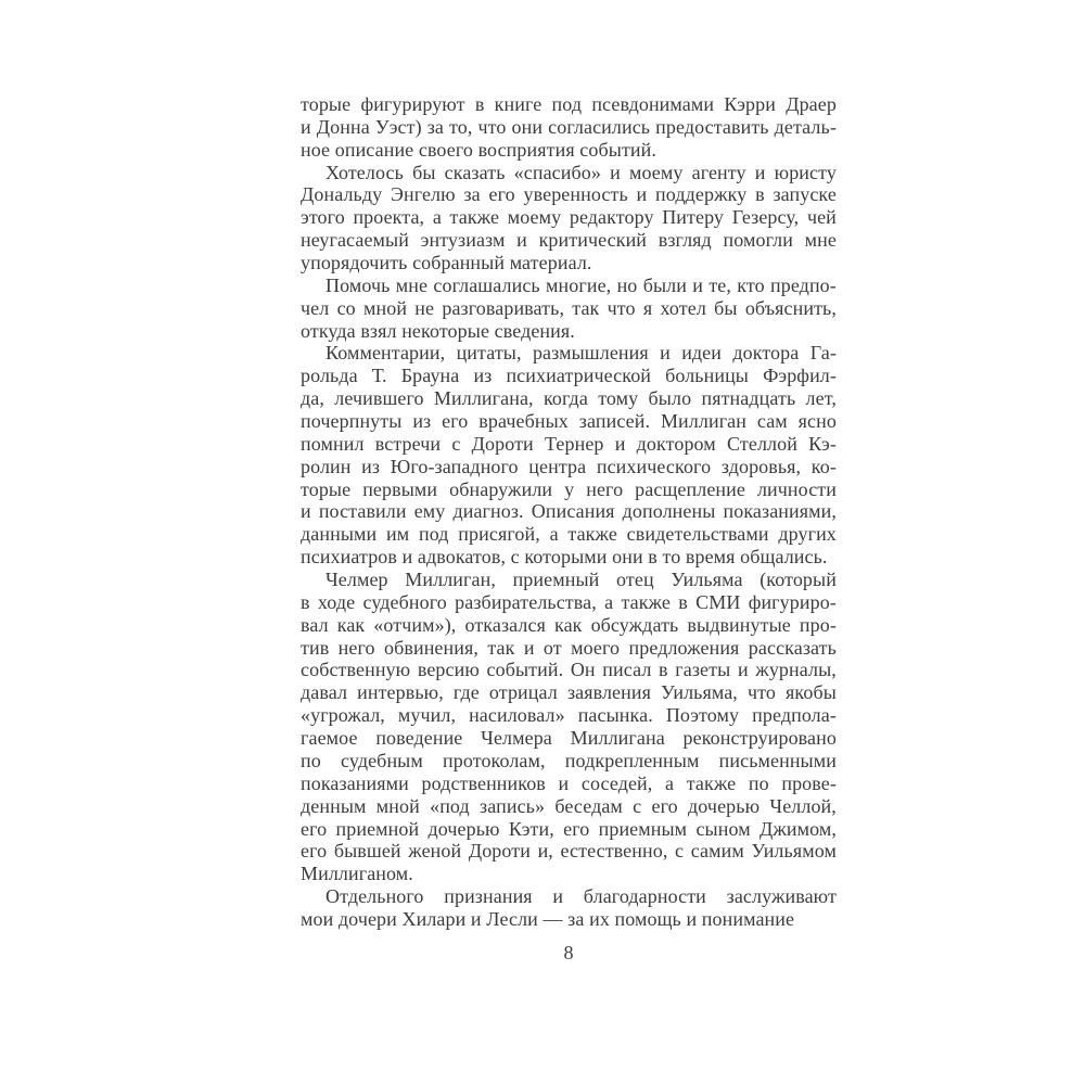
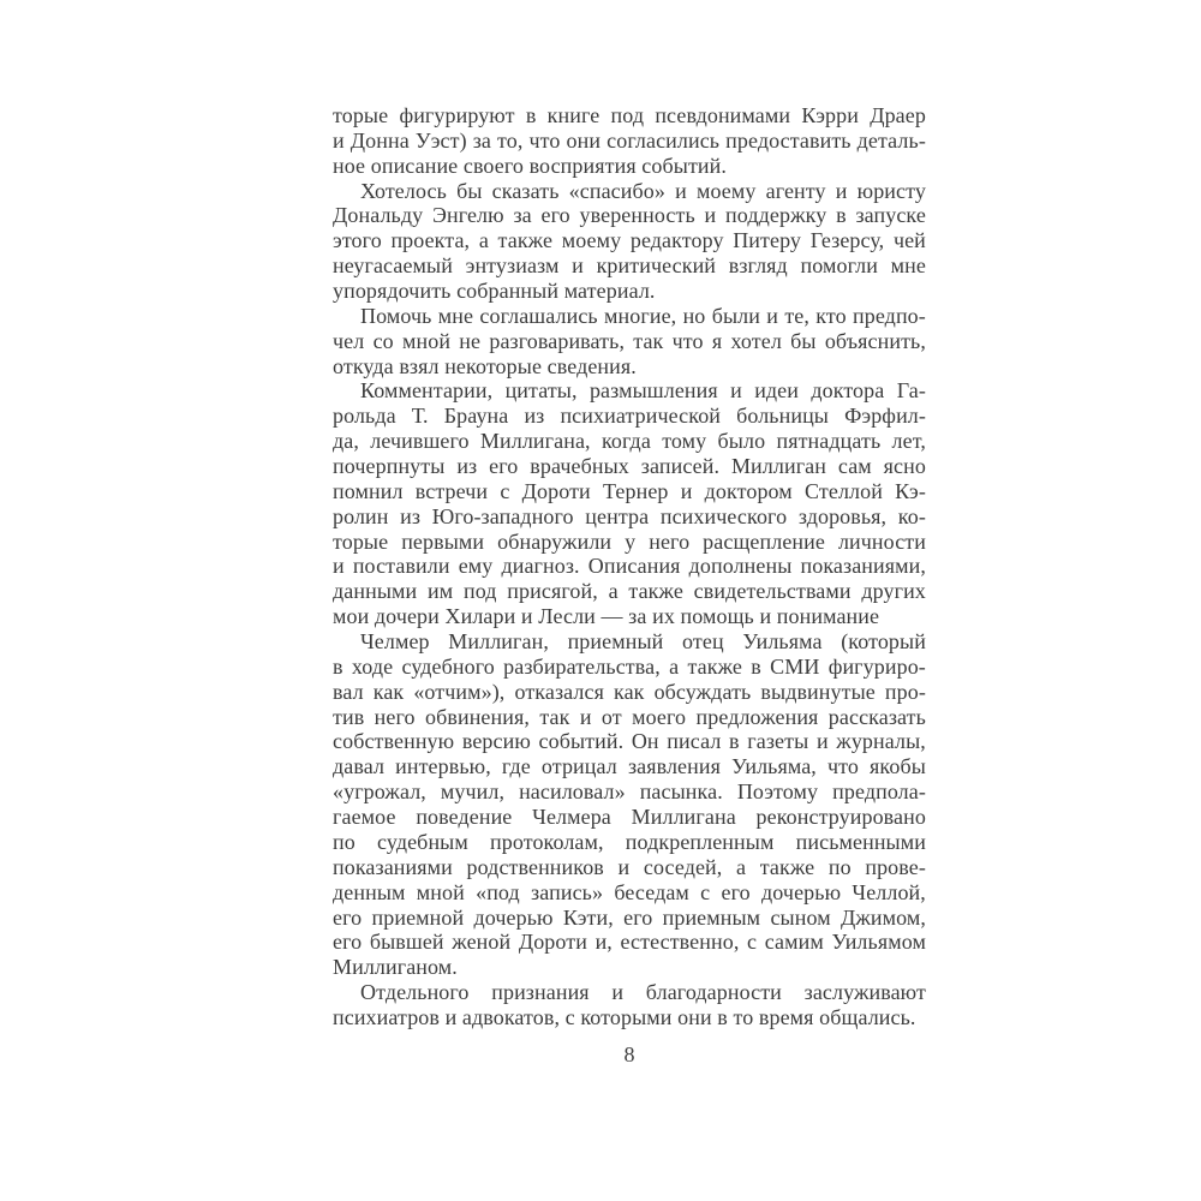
  торые
  фигурируют
  в
  книге
  под
  псевдонимами
  Кэрри
  Драер
  и
  Донна
  Уэст)
  за
  то,
  что
  они
  согласились
  предоставить
  деталь-
  ное описание своего восприятия событий.
  Хотелось
  бы
  сказать
  «спасибо»
  и
  моему
  агенту
  и
  юристу
  Дональду
  Энгелю
  за
  его
  уверенность
  и
  поддержку
  в
  запуске
  этого
  проекта,
  а
  также
  моему
  редактору
  Питеру
  Гезерсу,
  чей
  неугасаемый
  энтузиазм
  и
  критический
  взгляд
  помогли
  мне
  упорядочить собранный материал.
  Помочь
  мне
  соглашались
  многие,
  но
  были
  и
  те,
  кто
  предпо-
  чел
  со
  мной
  не
  разговаривать,
  так
  что
  я
  хотел
  бы
  объяснить,
  откуда взял некоторые сведения.
  Комментарии,
  цитаты,
  размышления
  и
  идеи
  доктора
  Га-
  рольда
  Т.
  Брауна
  из
  психиатрической
  больницы
  Фэрфил-
  да,
  лечившего
  Миллигана,
  когда
  тому
  было
  пятнадцать
  лет,
  почерпнуты
  из
  его
  врачебных
  записей.
  Миллиган
  сам
  ясно
  помнил
  встречи
  с
  Дороти
  Тернер
  и
  доктором
  Стеллой
  Кэ-
  ролин
  из
  Юго-западного
  центра
  психического
  здоровья,
  ко-
  торые
  первыми
  обнаружили
  у
  него
  расщепление
  личности
  и
  поставили
  ему
  диагноз.
  Описания
  дополнены
  показаниями,
  данными
  им
  под
  присягой,
  а
  также
  свидетельствами
  других
- психиатров и адвокатов, с которыми они в то время общались.
+ мои дочери Хилари и Лесли — за их помощь и понимание
  Челмер
  Миллиган,
  приемный
  отец
  Уильяма
  (который
  в
  ходе
  судебного
  разбирательства,
  а
  также
  в
  СМИ
  фигуриро-
  вал
  как
  «отчим»),
  отказался
  как
  обсуждать
  выдвинутые
  про-
  тив
  него
  обвинения,
  так
  и
  от
  моего
  предложения
  рассказать
  собственную
  версию
  событий.
  Он
  писал
  в
  газеты
  и
  журналы,
  давал
  интервью,
  где
  отрицал
  заявления
  Уильяма,
  что
  якобы
  «угрожал,
  мучил,
  насиловал»
  пасынка.
  Поэтому
  предпола-
  гаемое
  поведение
  Челмера
  Миллигана
  реконструировано
  по
  судебным
  протоколам,
  подкрепленным
  письменными
  показаниями
  родственников
  и
  соседей,
  а
  также
  по
  прове-
  денным
  мной
  «под
  запись»
  беседам
  с
  его
  дочерью
  Челлой,
  его
  приемной
  дочерью
  Кэти,
  его
  приемным
  сыном
  Джимом,
  его
  бывшей
  женой
  Дороти
  и,
  естественно,
  с
  самим
  Уильямом
  Миллиганом.
  Отдельного
  признания
  и
  благодарности
  заслуживают
- мои дочери Хилари и Лесли — за их помощь и понимание
+ психиатров и адвокатов, с которыми они в то время общались.
  8
